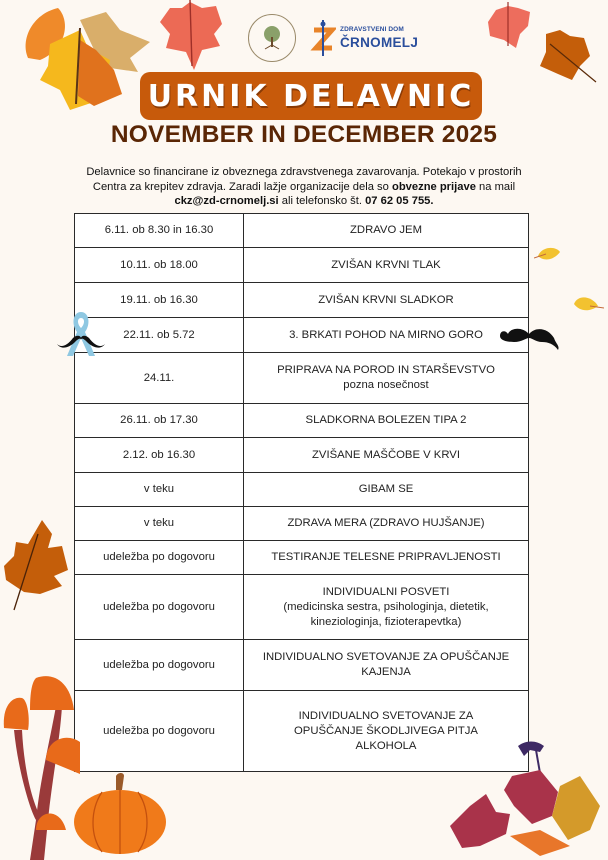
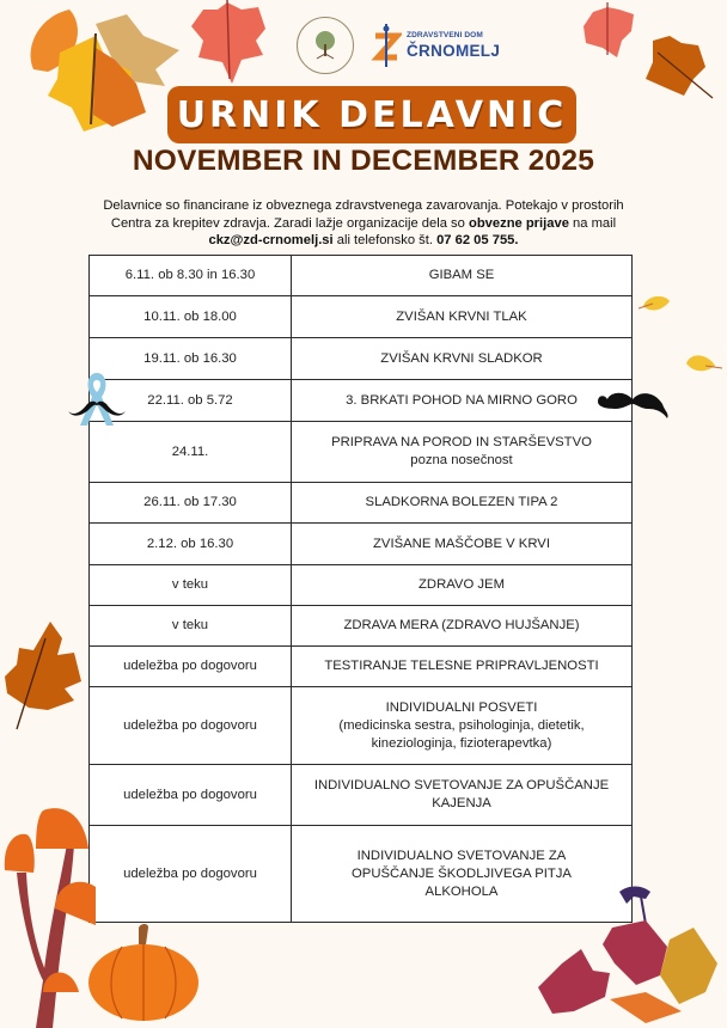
  ČRNOMELJ
  URNIK DELAVNIC
  NOVEMBER IN DECEMBER 2025
  Delavnice so financirane iz obveznega zdravstvenega zavarovanja. Potekajo v prostorih Centra za krepitev zdravja. Zaradi lažje organizacije dela so obvezne prijave na mail ckz@zd-crnomelj.si ali telefonsko št. 07 62 05 755.
- 6.11. ob 8.30 in 16.30	ZDRAVO JEM
+ 6.11. ob 8.30 in 16.30	GIBAM SE
  10.11. ob 18.00	ZVIŠAN KRVNI TLAK
  19.11. ob 16.30	ZVIŠAN KRVNI SLADKOR
  22.11. ob 5.72	3. BRKATI POHOD NA MIRNO GORO
  24.11.	PRIPRAVA NA POROD IN STARŠEVSTVOpozna nosečnost
  26.11. ob 17.30	SLADKORNA BOLEZEN TIPA 2
  2.12. ob 16.30	ZVIŠANE MAŠČOBE V KRVI
- v teku	GIBAM SE
+ v teku	ZDRAVO JEM
  v teku	ZDRAVA MERA (ZDRAVO HUJŠANJE)
  udeležba po dogovoru	TESTIRANJE TELESNE PRIPRAVLJENOSTI
  udeležba po dogovoru	INDIVIDUALNI POSVETI(medicinska sestra, psihologinja, dietetik, kineziologinja, fizioterapevtka)
  udeležba po dogovoru	INDIVIDUALNO SVETOVANJE ZA OPUŠČANJE KAJENJA
  udeležba po dogovoru	INDIVIDUALNO SVETOVANJE ZA OPUŠČANJE ŠKODLJIVEGA PITJA ALKOHOLA
